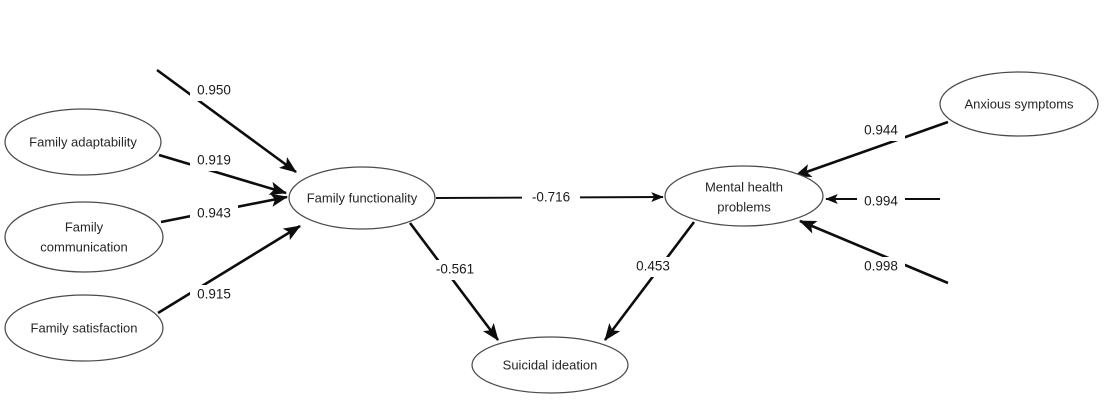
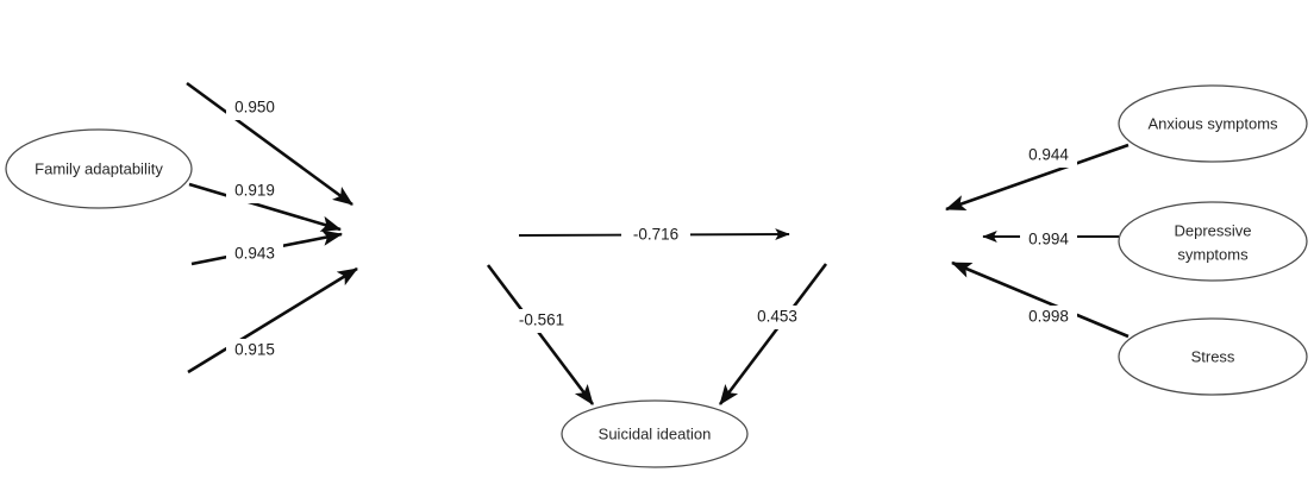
  Family adaptability
- Family
- communication
- Family satisfaction
- Family functionality
- Mental health
- problems
  Suicidal ideation
  Anxious symptoms
+ Depressive
+ symptoms
+ Stress
  0.950
  0.919
  0.943
  0.915
  -0.716
  -0.561
  0.453
  0.944
  0.994
  0.998
